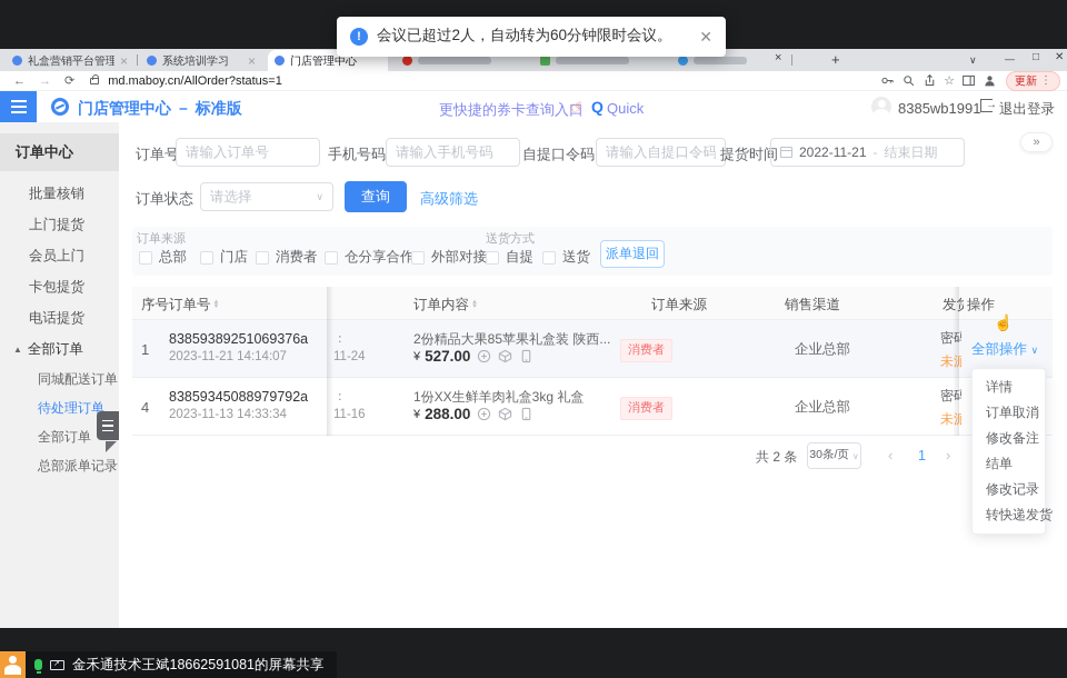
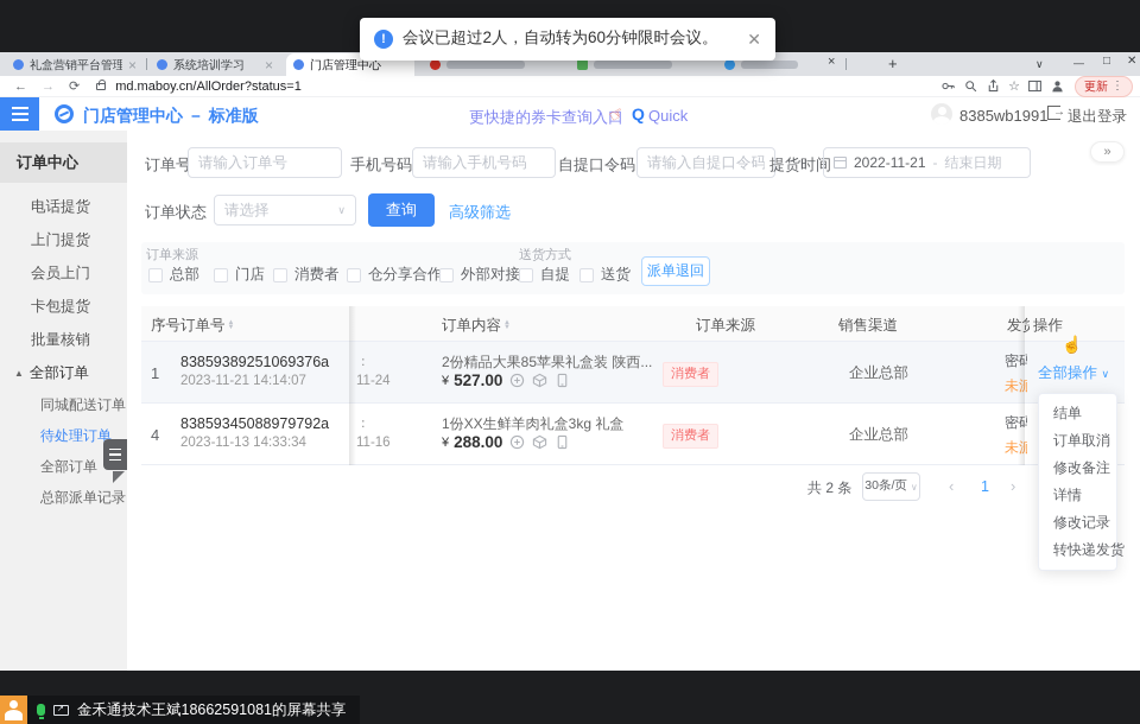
  礼盒营销平台管理
  ×
  系统培训学习
  ×
  门店管理中心
  ×
  +
  ∨
  —
  □
  ✕
  ←
  →
  ⟳
  md.maboy.cn/AllOrder?status=1
  ☆
  更新
  ⋮
  门店管理中心 － 标准版
  更快捷的券卡查询入口
  Q
  Quick
  8385wb1991
  退出登录
  订单中心
- 批量核销
+ 电话提货
  上门提货
  会员上门
  卡包提货
- 电话提货
+ 批量核销
  ▲
  全部订单
  同城配送订单
  待处理订单
  全部订单
  总部派单记录
  »
  订单号
  请输入订单号
  手机号码
  请输入手机号码
  自提口令码
  请输入自提口令码
  提货时间
  2022-11-21
  -
  结束日期
  订单状态
  请选择
  ∨
  查询
  高级筛选
  订单来源
  总部
  门店
  消费者
  仓分享合作
  外部对接
  送货方式
  自提
  送货
  派单退回
  序号
  订单号
  订单内容
  订单来源
  销售渠道
  发货
  操作
  1
  83859389251069376a
  2023-11-21 14:14:07
  ：
  11-24
  2份精品大果85苹果礼盒装 陕西...
  ¥
  527.00
  消费者
  企业总部
  密码
  未派
  全部操作 ∨
  4
  83859345088979792a
  2023-11-13 14:33:34
  ：
  11-16
  1份XX生鲜羊肉礼盒3kg 礼盒
  ¥
  288.00
  消费者
  企业总部
  密码
  未派
- 详情
+ 结单
  订单取消
  修改备注
- 结单
+ 详情
  修改记录
  转快递发货
  ☝
  共 2 条
  30条/页
  ∨
  ‹
  1
  ›
  !
  会议已超过2人，自动转为60分钟限时会议。
  ✕
  金禾通技术王斌18662591081的屏幕共享
